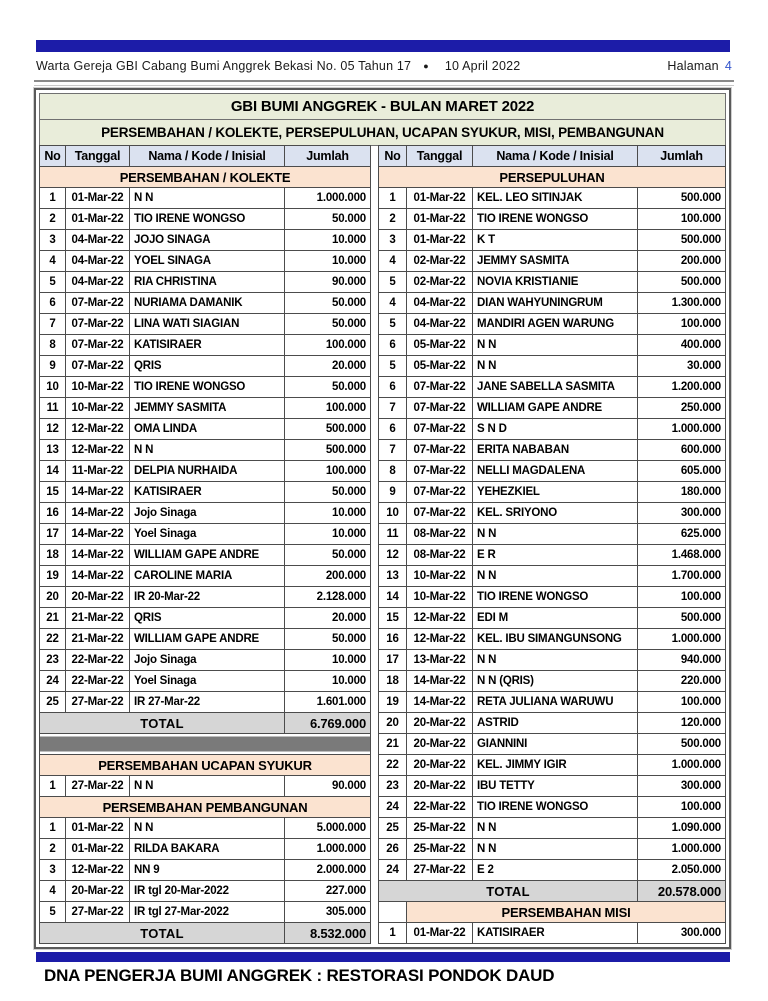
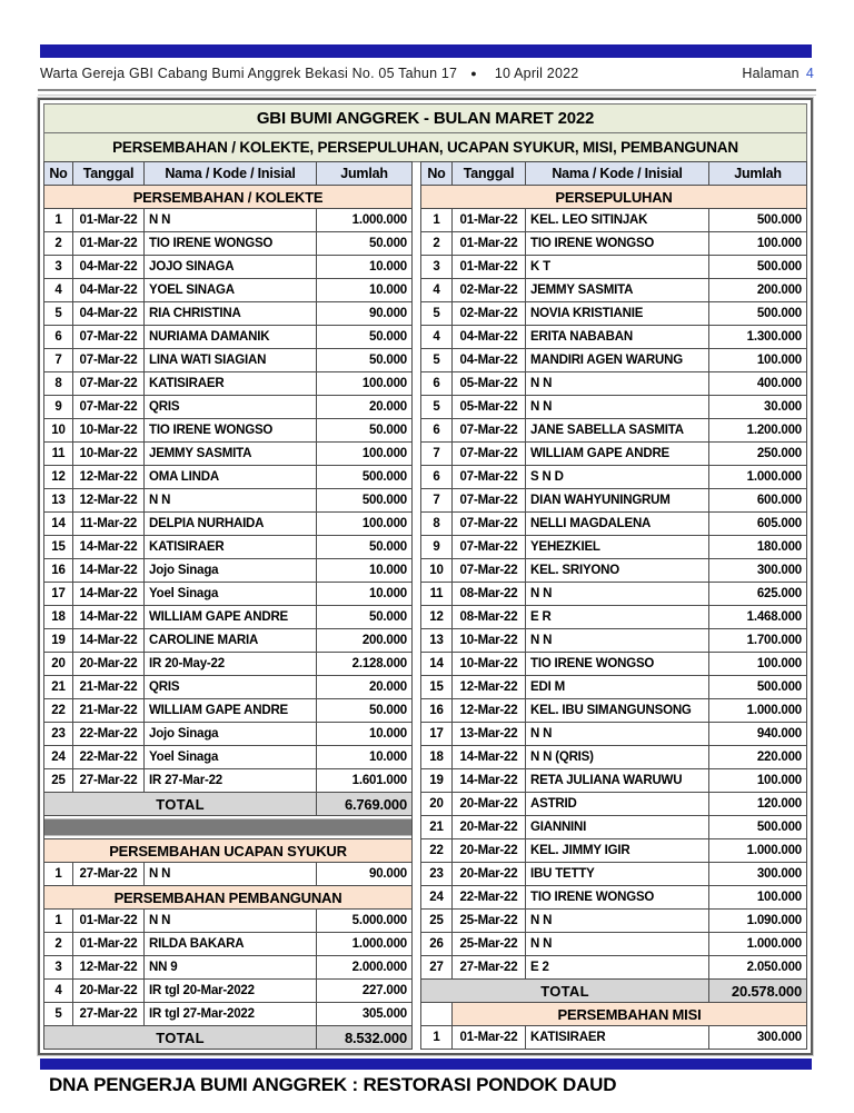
  Warta Gereja GBI Cabang Bumi Anggrek Bekasi No. 05 Tahun 17
  ●
  10 April 2022
  Halaman
  4
  GBI BUMI ANGGREK - BULAN MARET 2022
  PERSEMBAHAN / KOLEKTE, PERSEPULUHAN, UCAPAN SYUKUR, MISI, PEMBANGUNAN
  No	Tanggal	Nama / Kode / Inisial	Jumlah
  PERSEMBAHAN / KOLEKTE
  1	01-Mar-22	N N	1.000.000
  2	01-Mar-22	TIO IRENE WONGSO	50.000
  3	04-Mar-22	JOJO SINAGA	10.000
  4	04-Mar-22	YOEL SINAGA	10.000
  5	04-Mar-22	RIA CHRISTINA	90.000
  6	07-Mar-22	NURIAMA DAMANIK	50.000
  7	07-Mar-22	LINA WATI SIAGIAN	50.000
  8	07-Mar-22	KATISIRAER	100.000
  9	07-Mar-22	QRIS	20.000
  10	10-Mar-22	TIO IRENE WONGSO	50.000
  11	10-Mar-22	JEMMY SASMITA	100.000
  12	12-Mar-22	OMA LINDA	500.000
  13	12-Mar-22	N N	500.000
  14	11-Mar-22	DELPIA NURHAIDA	100.000
  15	14-Mar-22	KATISIRAER	50.000
  16	14-Mar-22	Jojo Sinaga	10.000
  17	14-Mar-22	Yoel Sinaga	10.000
  18	14-Mar-22	WILLIAM GAPE ANDRE	50.000
  19	14-Mar-22	CAROLINE MARIA	200.000
- 20	20-Mar-22	IR 20-Mar-22	2.128.000
+ 20	20-Mar-22	IR 20-May-22	2.128.000
  21	21-Mar-22	QRIS	20.000
  22	21-Mar-22	WILLIAM GAPE ANDRE	50.000
  23	22-Mar-22	Jojo Sinaga	10.000
  24	22-Mar-22	Yoel Sinaga	10.000
  25	27-Mar-22	IR 27-Mar-22	1.601.000
  TOTAL	6.769.000
  PERSEMBAHAN UCAPAN SYUKUR
  1	27-Mar-22	N N	90.000
  PERSEMBAHAN PEMBANGUNAN
  1	01-Mar-22	N N	5.000.000
  2	01-Mar-22	RILDA BAKARA	1.000.000
  3	12-Mar-22	NN 9	2.000.000
  4	20-Mar-22	IR tgl 20-Mar-2022	227.000
  5	27-Mar-22	IR tgl 27-Mar-2022	305.000
  TOTAL	8.532.000
  No	Tanggal	Nama / Kode / Inisial	Jumlah
  PERSEPULUHAN
  1	01-Mar-22	KEL. LEO SITINJAK	500.000
  2	01-Mar-22	TIO IRENE WONGSO	100.000
  3	01-Mar-22	K T	500.000
  4	02-Mar-22	JEMMY SASMITA	200.000
  5	02-Mar-22	NOVIA KRISTIANIE	500.000
- 4	04-Mar-22	DIAN WAHYUNINGRUM	1.300.000
+ 4	04-Mar-22	ERITA NABABAN	1.300.000
  5	04-Mar-22	MANDIRI AGEN WARUNG	100.000
  6	05-Mar-22	N N	400.000
  5	05-Mar-22	N N	30.000
  6	07-Mar-22	JANE SABELLA SASMITA	1.200.000
  7	07-Mar-22	WILLIAM GAPE ANDRE	250.000
  6	07-Mar-22	S N D	1.000.000
- 7	07-Mar-22	ERITA NABABAN	600.000
+ 7	07-Mar-22	DIAN WAHYUNINGRUM	600.000
  8	07-Mar-22	NELLI MAGDALENA	605.000
  9	07-Mar-22	YEHEZKIEL	180.000
  10	07-Mar-22	KEL. SRIYONO	300.000
  11	08-Mar-22	N N	625.000
  12	08-Mar-22	E R	1.468.000
  13	10-Mar-22	N N	1.700.000
  14	10-Mar-22	TIO IRENE WONGSO	100.000
  15	12-Mar-22	EDI M	500.000
  16	12-Mar-22	KEL. IBU SIMANGUNSONG	1.000.000
  17	13-Mar-22	N N	940.000
  18	14-Mar-22	N N (QRIS)	220.000
  19	14-Mar-22	RETA JULIANA WARUWU	100.000
  20	20-Mar-22	ASTRID	120.000
  21	20-Mar-22	GIANNINI	500.000
  22	20-Mar-22	KEL. JIMMY IGIR	1.000.000
  23	20-Mar-22	IBU TETTY	300.000
  24	22-Mar-22	TIO IRENE WONGSO	100.000
  25	25-Mar-22	N N	1.090.000
  26	25-Mar-22	N N	1.000.000
- 24	27-Mar-22	E 2	2.050.000
+ 27	27-Mar-22	E 2	2.050.000
  TOTAL	20.578.000
  	PERSEMBAHAN MISI
  1	01-Mar-22	KATISIRAER	300.000
  DNA PENGERJA BUMI ANGGREK : RESTORASI PONDOK DAUD
